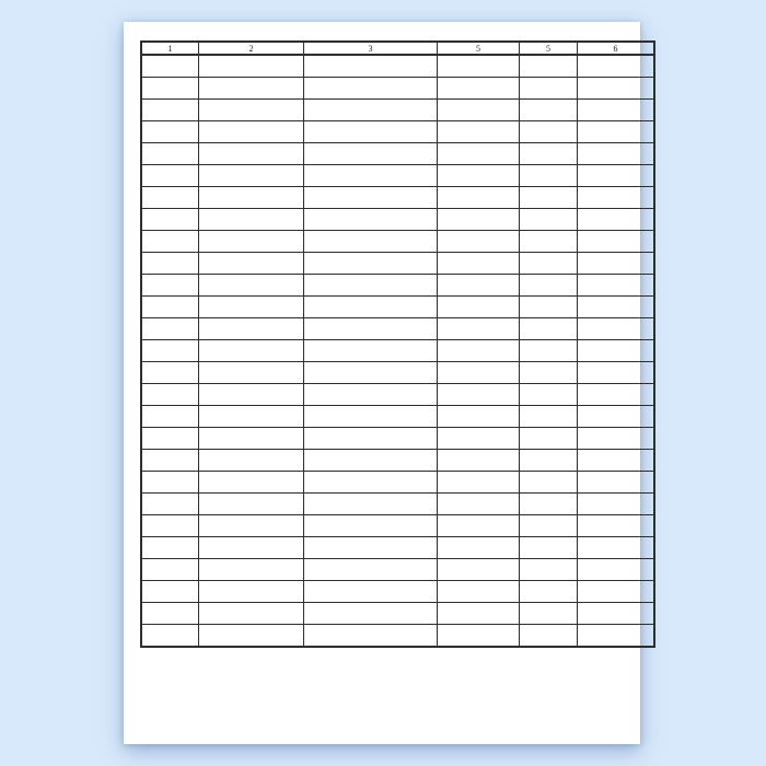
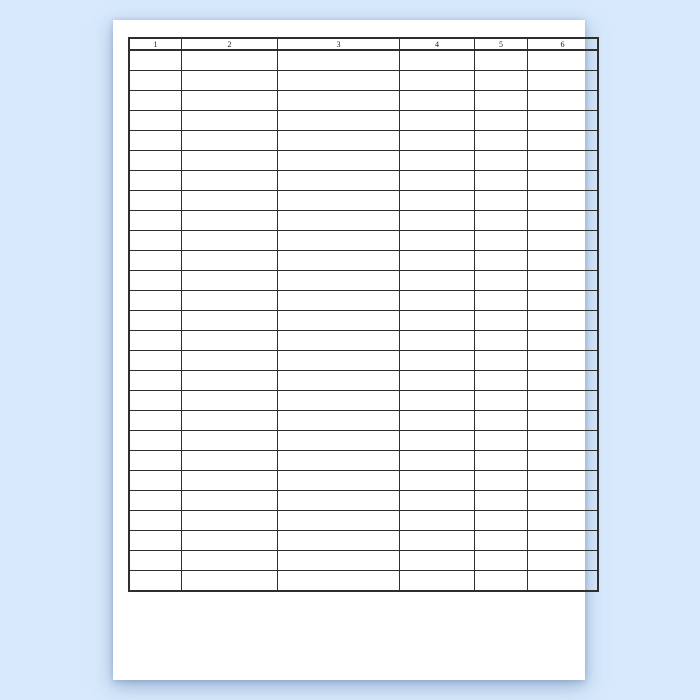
- 1	2	3	5	5	6
+ 1	2	3	4	5	6
